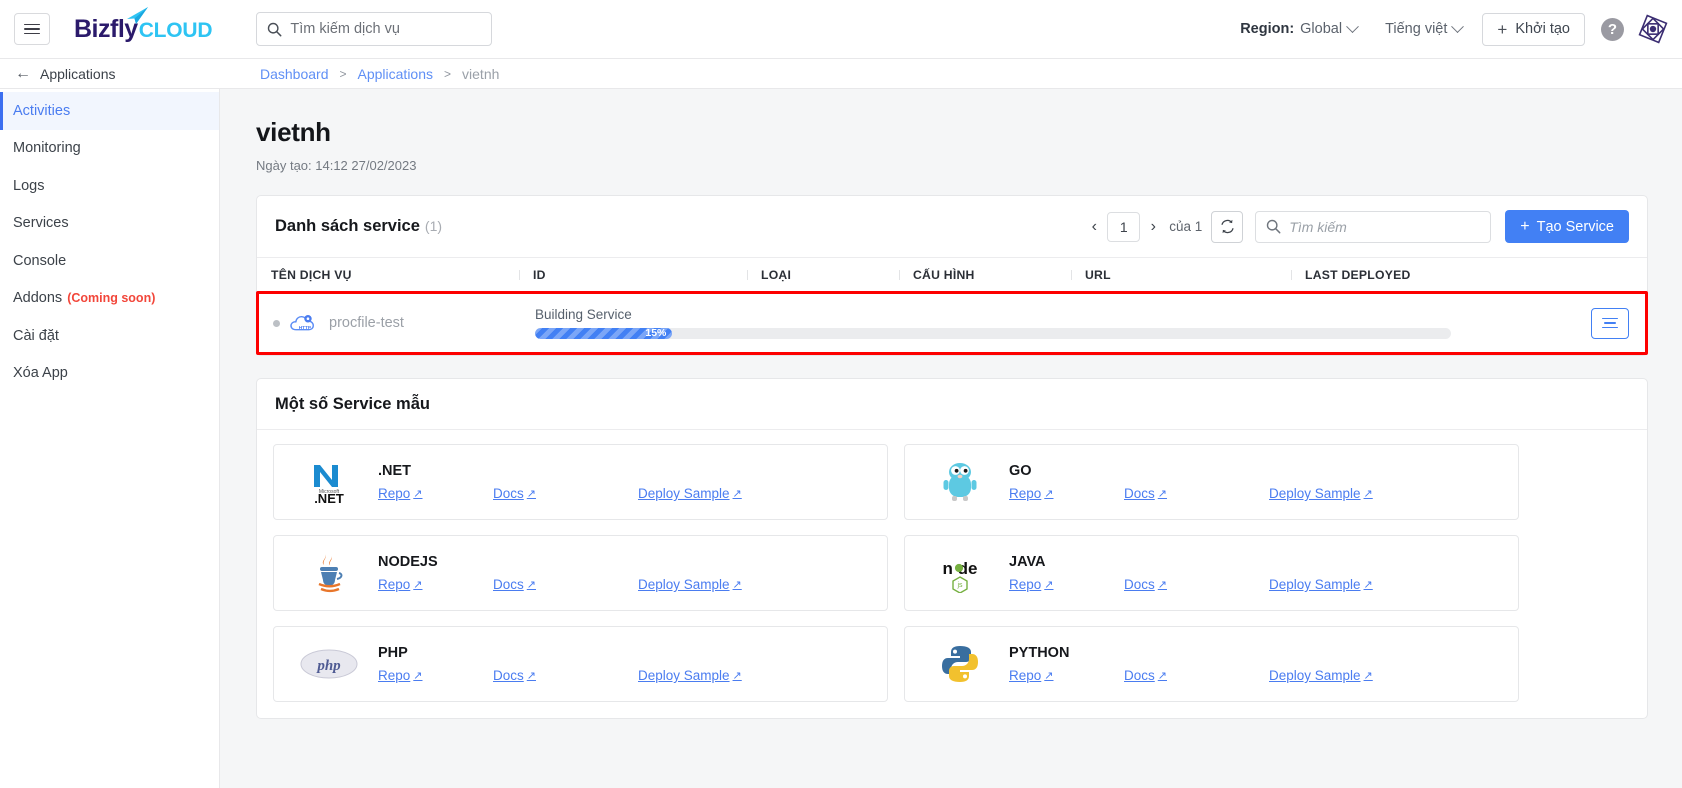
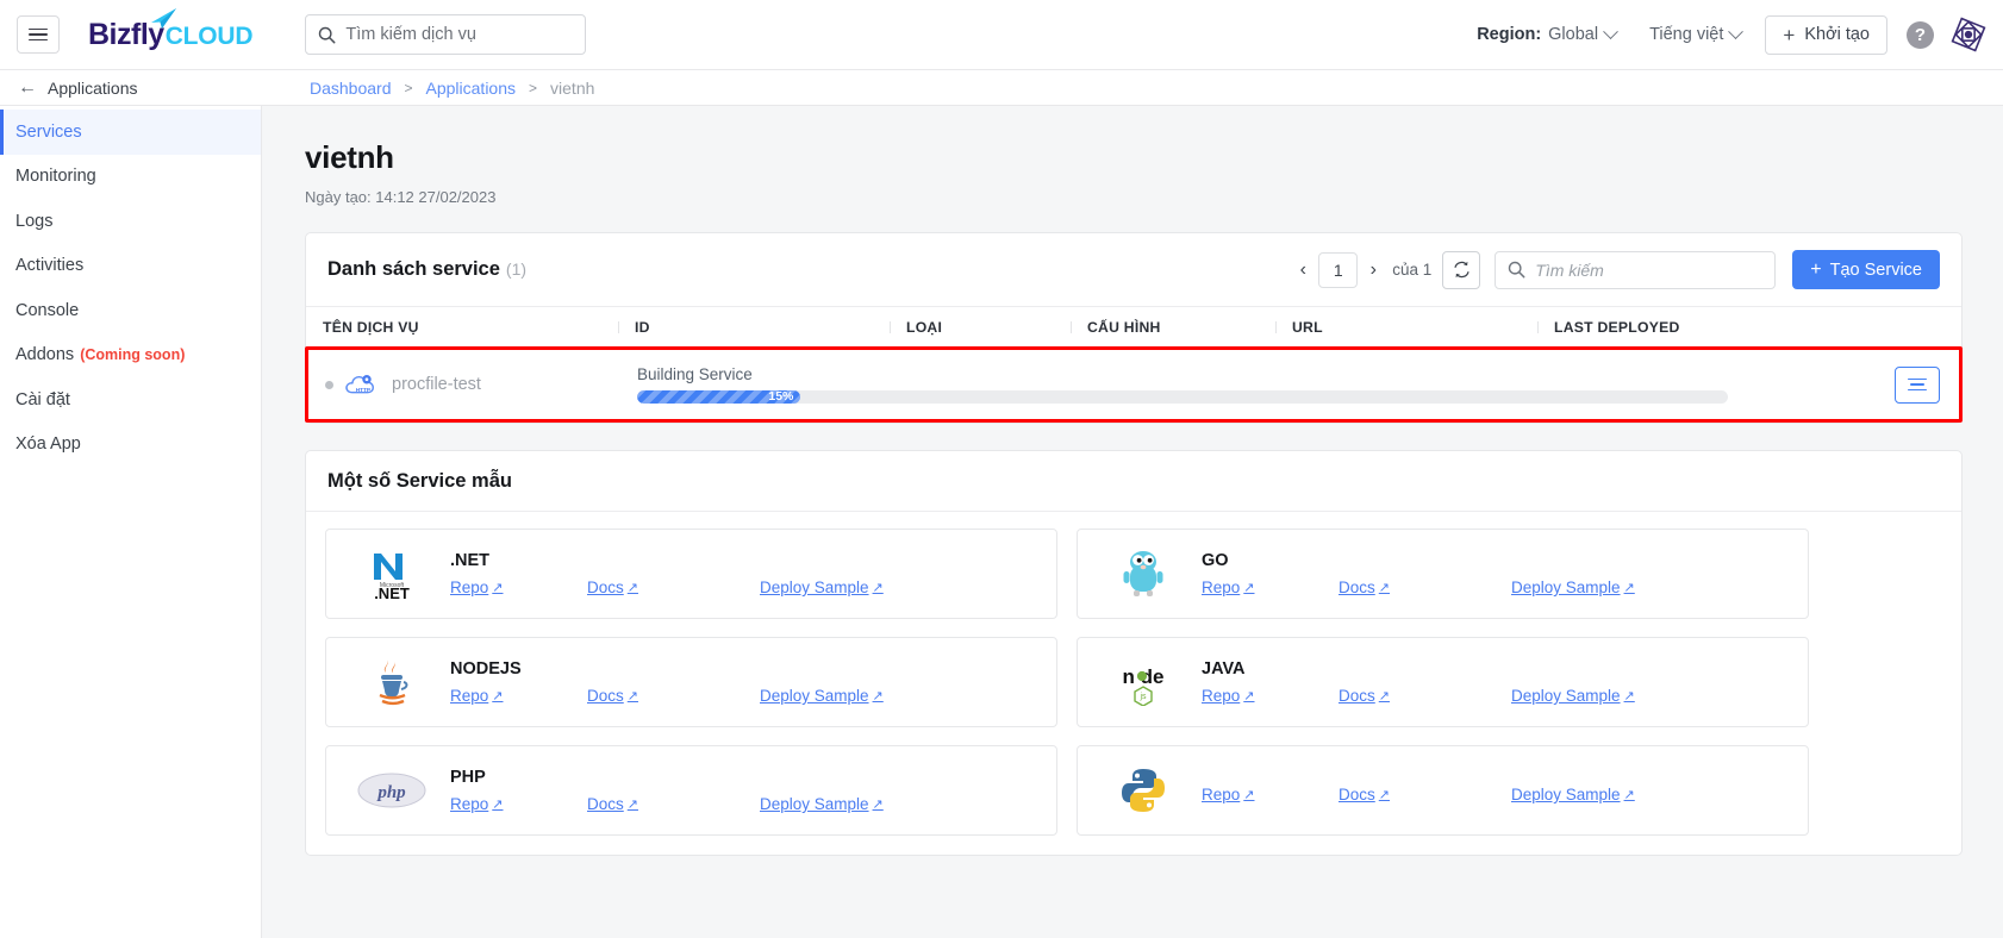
  Bizfly
  CLOUD
  Tìm kiếm dịch vụ
  Region:
  Global
  Tiếng việt
  +
  Khởi tạo
  ?
  ←
  Applications
  Dashboard
  >
  Applications
  >
  vietnh
- Activities
+ Services
  Monitoring
  Logs
- Services
+ Activities
  Console
  Addons
  (Coming soon)
  Cài đặt
  Xóa App
  vietnh
  Ngày tạo: 14:12 27/02/2023
  Danh sách service (1)
  ‹
  1
  ›
  của 1
  Tìm kiếm
  +
  Tạo Service
  TÊN DỊCH VỤ
  ID
  LOẠI
  CẤU HÌNH
  URL
  LAST DEPLOYED
  procfile-test
  Building Service
  15%
  Một số Service mẫu
  .NET
  .NET
  Repo
  ↗
  Docs
  ↗
  Deploy Sample
  ↗
  GO
  Repo
  ↗
  Docs
  ↗
  Deploy Sample
  ↗
  NODEJS
  Repo
  ↗
  Docs
  ↗
  Deploy Sample
  ↗
  JAVA
  Repo
  ↗
  Docs
  ↗
  Deploy Sample
  ↗
  php
  PHP
  Repo
  ↗
  Docs
  ↗
  Deploy Sample
  ↗
- PYTHON
  Repo
  ↗
  Docs
  ↗
  Deploy Sample
  ↗
